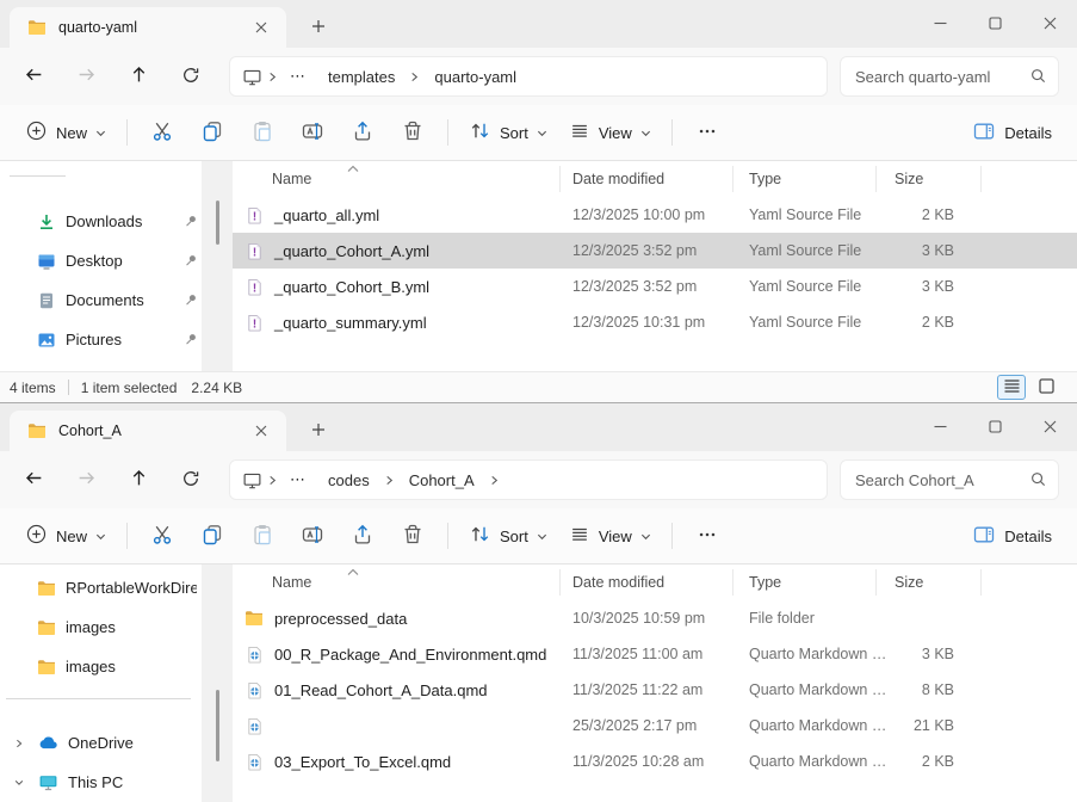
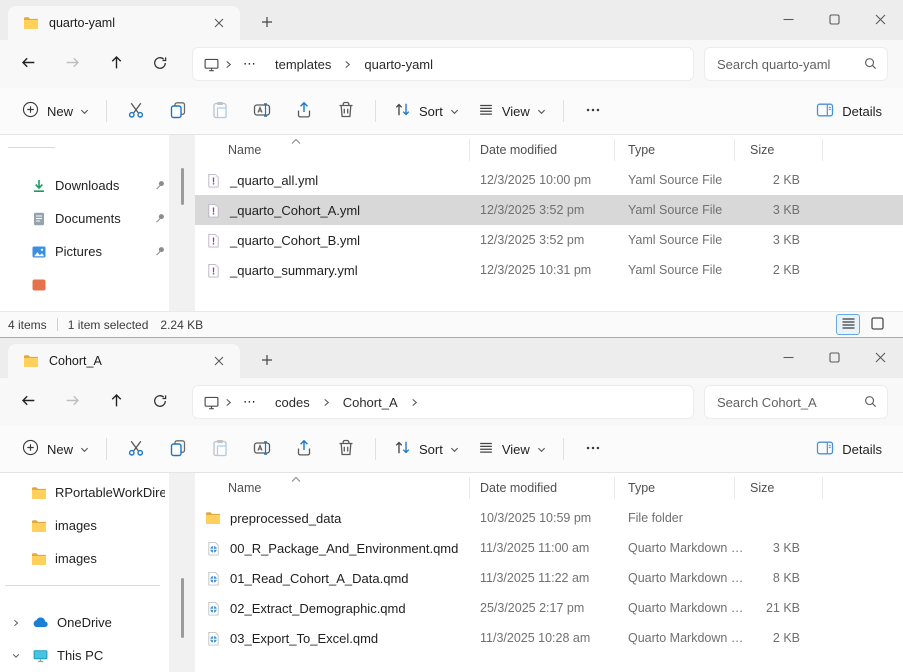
  quarto-yaml
  ⋯
  templates
  quarto-yaml
  Search quarto-yaml
  New
  Sort
  View
  Details
  Downloads
- Desktop
  Documents
  Pictures
  Name
  Date modified
  Type
  Size
  !
  _quarto_all.yml
  12/3/2025 10:00 pm
  Yaml Source File
  2 KB
  !
  _quarto_Cohort_A.yml
  12/3/2025 3:52 pm
  Yaml Source File
  3 KB
  !
  _quarto_Cohort_B.yml
  12/3/2025 3:52 pm
  Yaml Source File
  3 KB
  !
  _quarto_summary.yml
  12/3/2025 10:31 pm
  Yaml Source File
  2 KB
  4 items
  1 item selected
  2.24 KB
  Cohort_A
  ⋯
  codes
  Cohort_A
  Search Cohort_A
  New
  Sort
  View
  Details
  RPortableWorkDire
  images
  images
  OneDrive
  This PC
  Name
  Date modified
  Type
  Size
  preprocessed_data
  10/3/2025 10:59 pm
  File folder
  00_R_Package_And_Environment.qmd
  11/3/2025 11:00 am
  Quarto Markdown …
  3 KB
  01_Read_Cohort_A_Data.qmd
  11/3/2025 11:22 am
  Quarto Markdown …
  8 KB
+ 02_Extract_Demographic.qmd
  25/3/2025 2:17 pm
  Quarto Markdown …
  21 KB
  03_Export_To_Excel.qmd
  11/3/2025 10:28 am
  Quarto Markdown …
  2 KB
